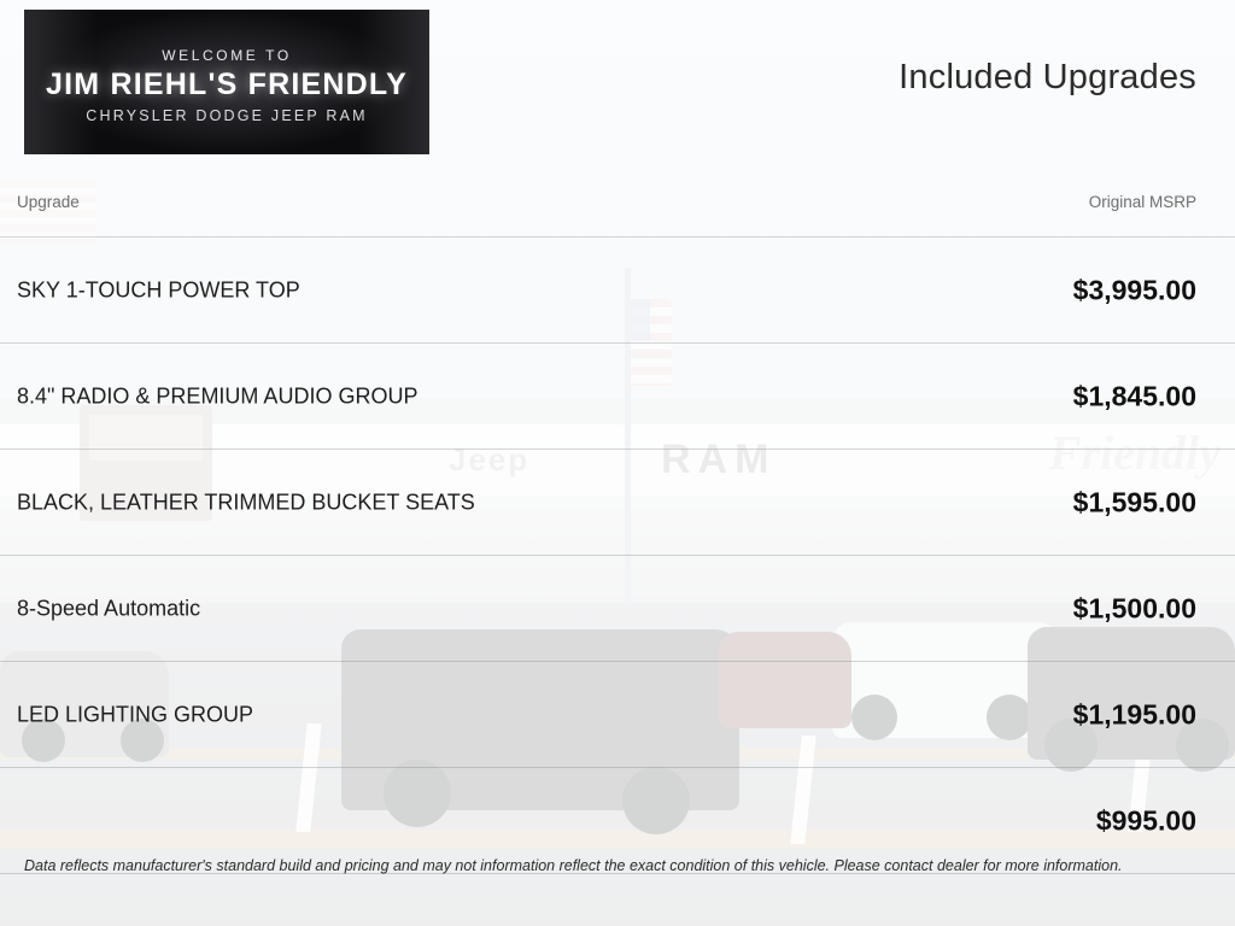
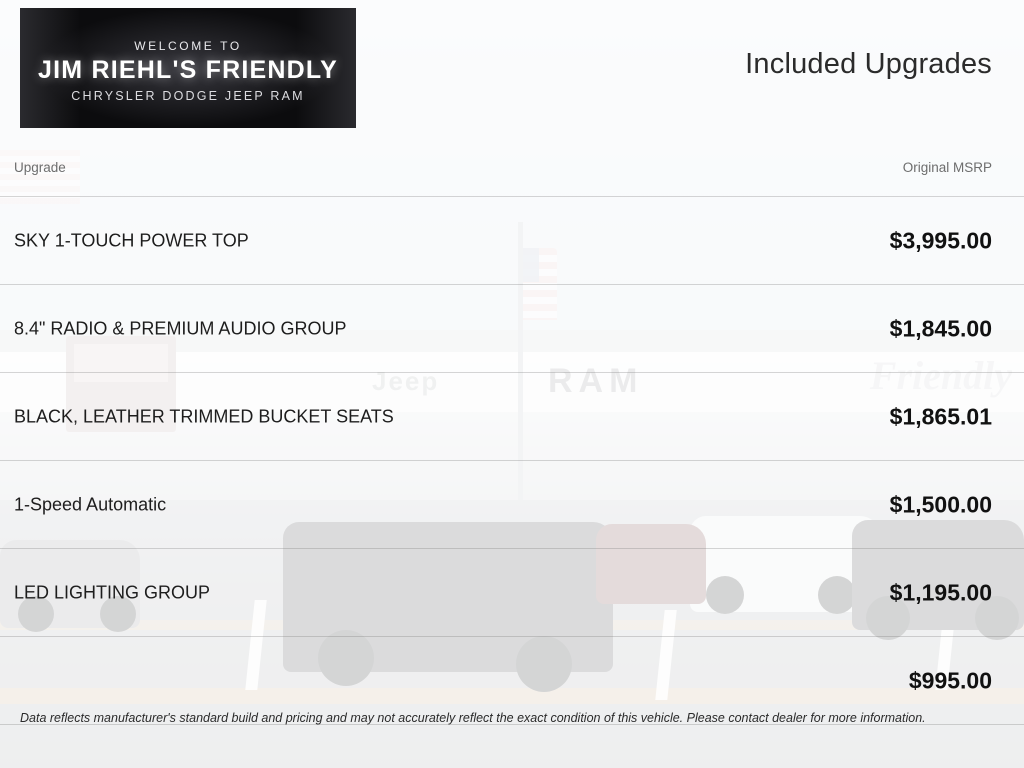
  Jeep
  RAM
  Friendly
  WELCOME TO
  JIM RIEHL'S FRIENDLY
  CHRYSLER DODGE JEEP RAM
  Included Upgrades
  Upgrade
  Original MSRP
  SKY 1-TOUCH POWER TOP
  $3,995.00
  8.4" RADIO & PREMIUM AUDIO GROUP
  $1,845.00
  BLACK, LEATHER TRIMMED BUCKET SEATS
- $1,595.00
+ $1,865.01
- 8-Speed Automatic
+ 1-Speed Automatic
  $1,500.00
  LED LIGHTING GROUP
  $1,195.00
  $995.00
- Data reflects manufacturer's standard build and pricing and may not information reflect the exact condition of this vehicle. Please contact dealer for more information.
+ Data reflects manufacturer's standard build and pricing and may not accurately reflect the exact condition of this vehicle. Please contact dealer for more information.
